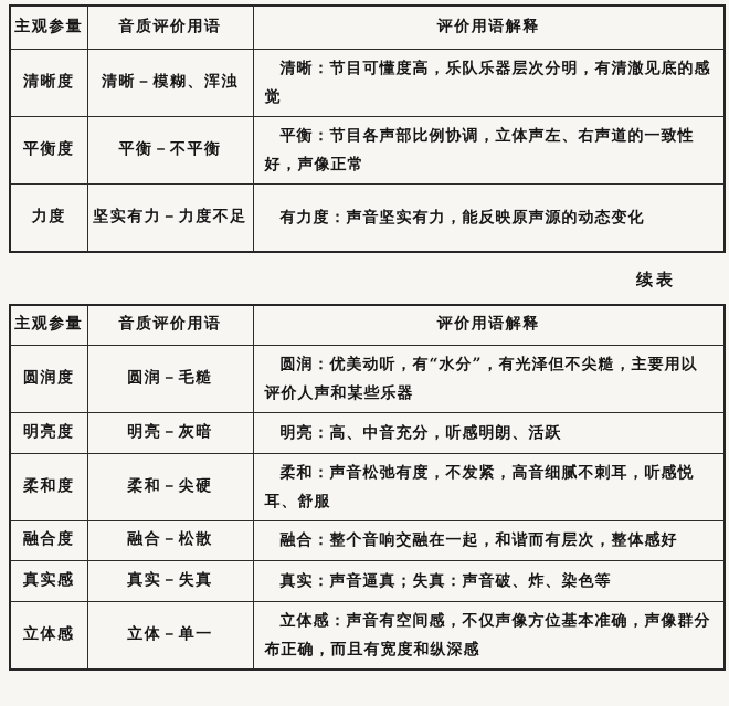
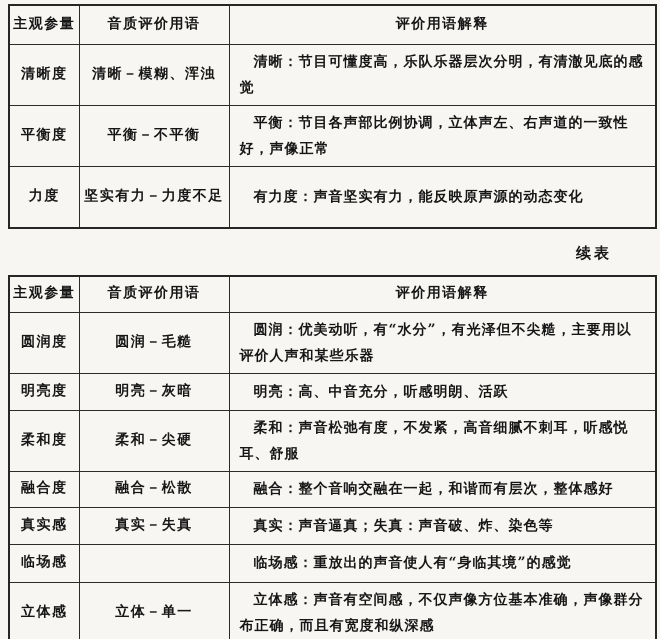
  主观参量	音质评价用语	评价用语解释
  清晰度	清晰－模糊、浑浊	清晰：节目可懂度高，乐队乐器层次分明，有清澈见底的感觉
  平衡度	平衡－不平衡	平衡：节目各声部比例协调，立体声左、右声道的一致性好，声像正常
  力度	坚实有力－力度不足	有力度：声音坚实有力，能反映原声源的动态变化
  续表
  主观参量	音质评价用语	评价用语解释
  圆润度	圆润－毛糙	圆润：优美动听，有“水分”，有光泽但不尖糙，主要用以评价人声和某些乐器
  明亮度	明亮－灰暗	明亮：高、中音充分，听感明朗、活跃
  柔和度	柔和－尖硬	柔和：声音松弛有度，不发紧，高音细腻不刺耳，听感悦耳、舒服
  融合度	融合－松散	融合：整个音响交融在一起，和谐而有层次，整体感好
  真实感	真实－失真	真实：声音逼真；失真：声音破、炸、染色等
+ 临场感		临场感：重放出的声音使人有“身临其境”的感觉
  立体感	立体－单一	立体感：声音有空间感，不仅声像方位基本准确，声像群分布正确，而且有宽度和纵深感
